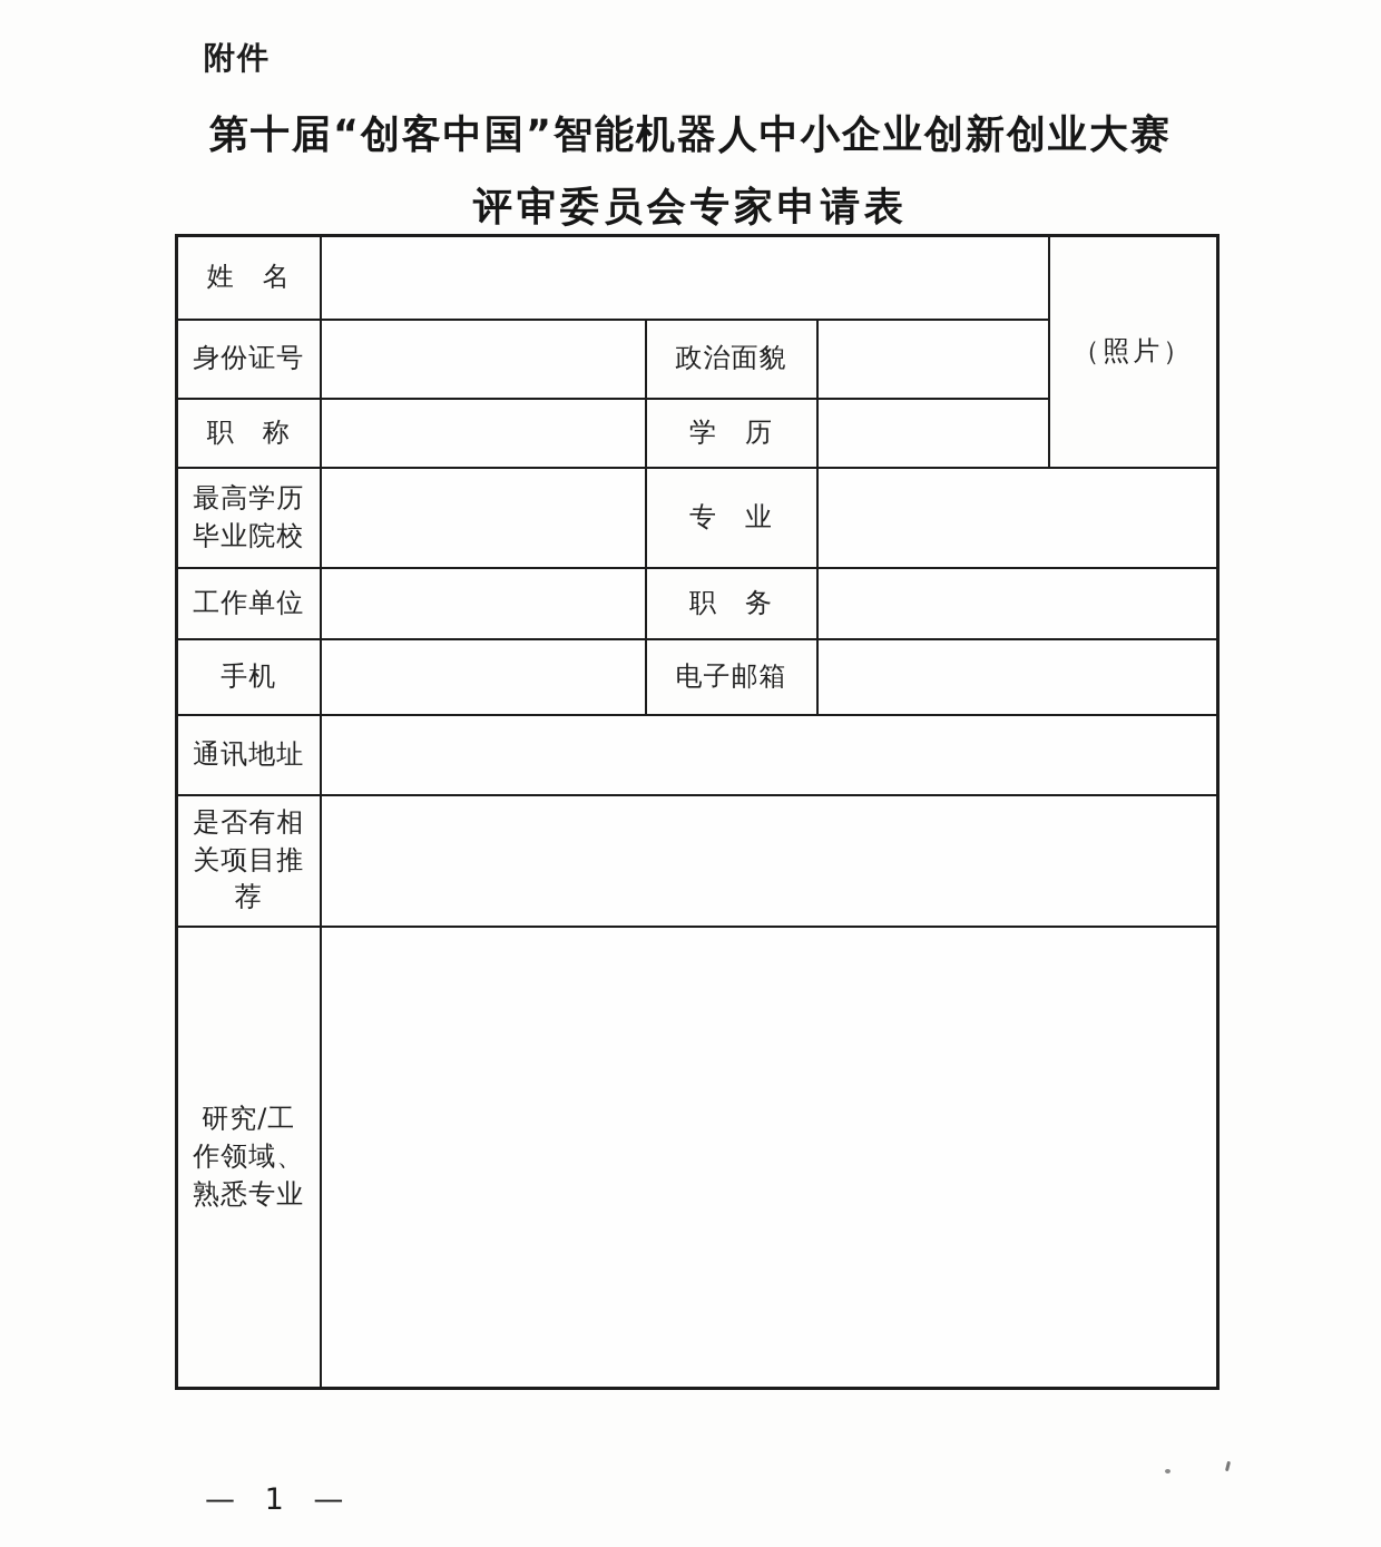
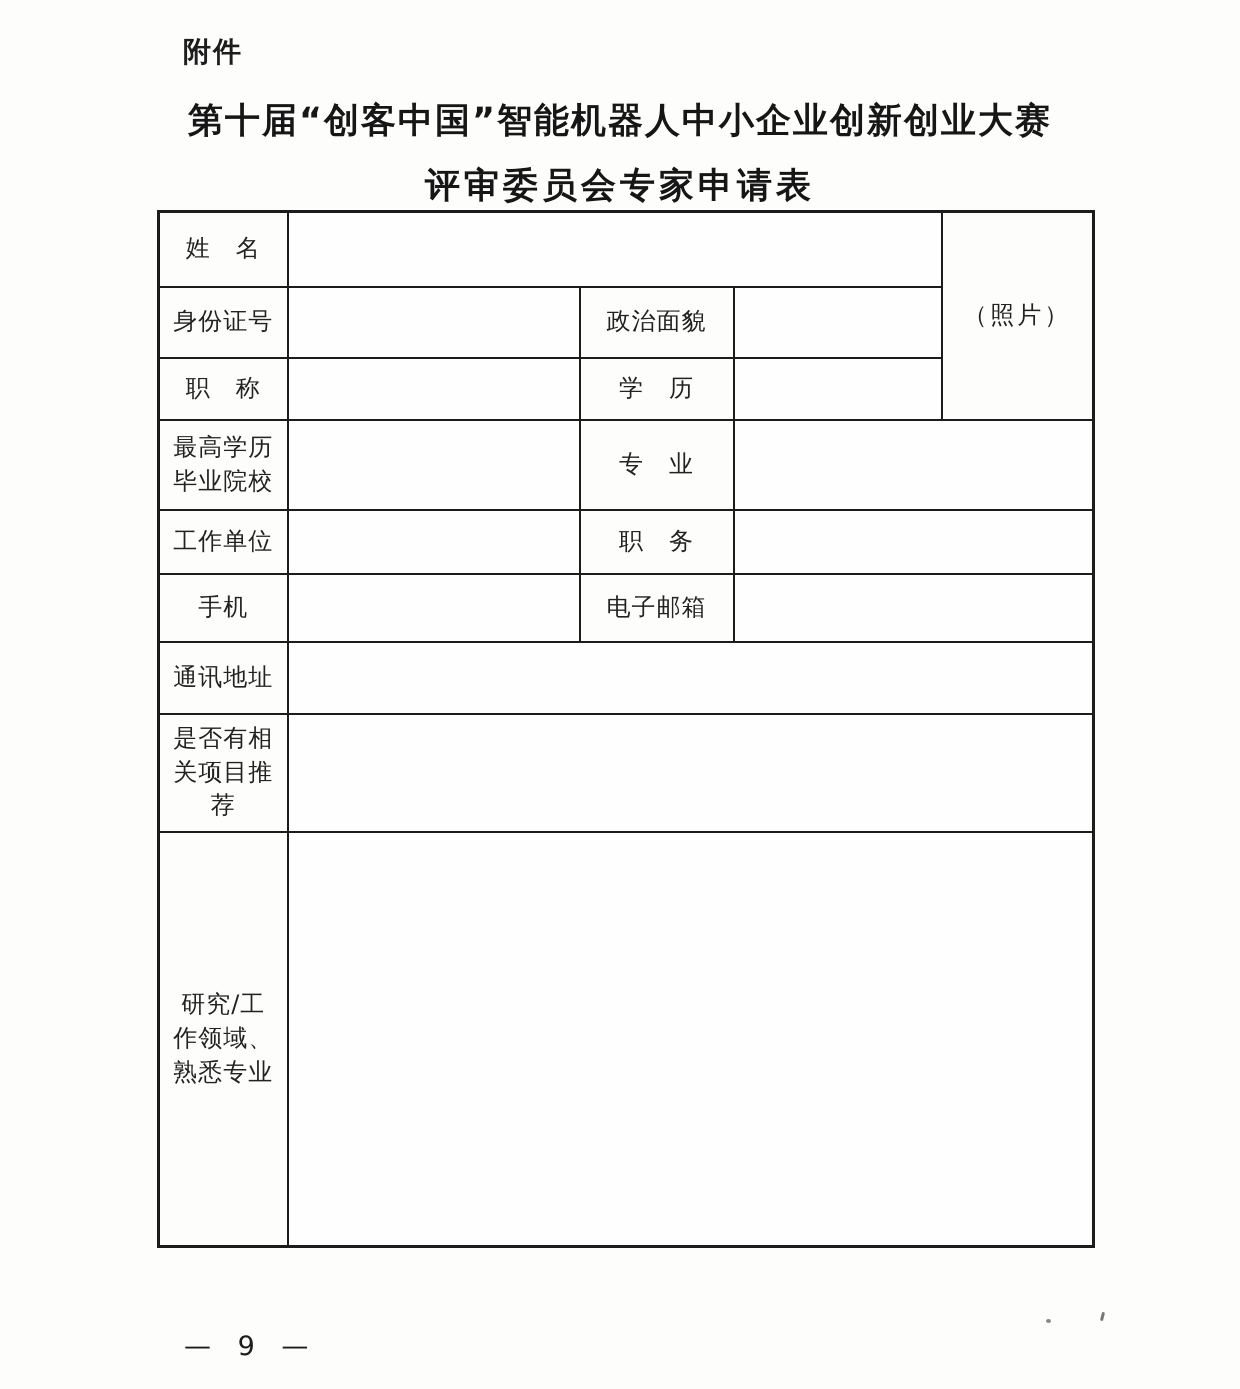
  附件
  第十届“创客中国”智能机器人中小企业创新创业大赛
  评审委员会专家申请表
  姓 名		（照片）
  身份证号		政治面貌
  职 称		学 历
  最高学历 毕业院校		专 业
  工作单位		职 务
  手机		电子邮箱
  通讯地址
  是否有相 关项目推 荐
  研究/工 作领域、 熟悉专业
- — 1 —
+ — 9 —
